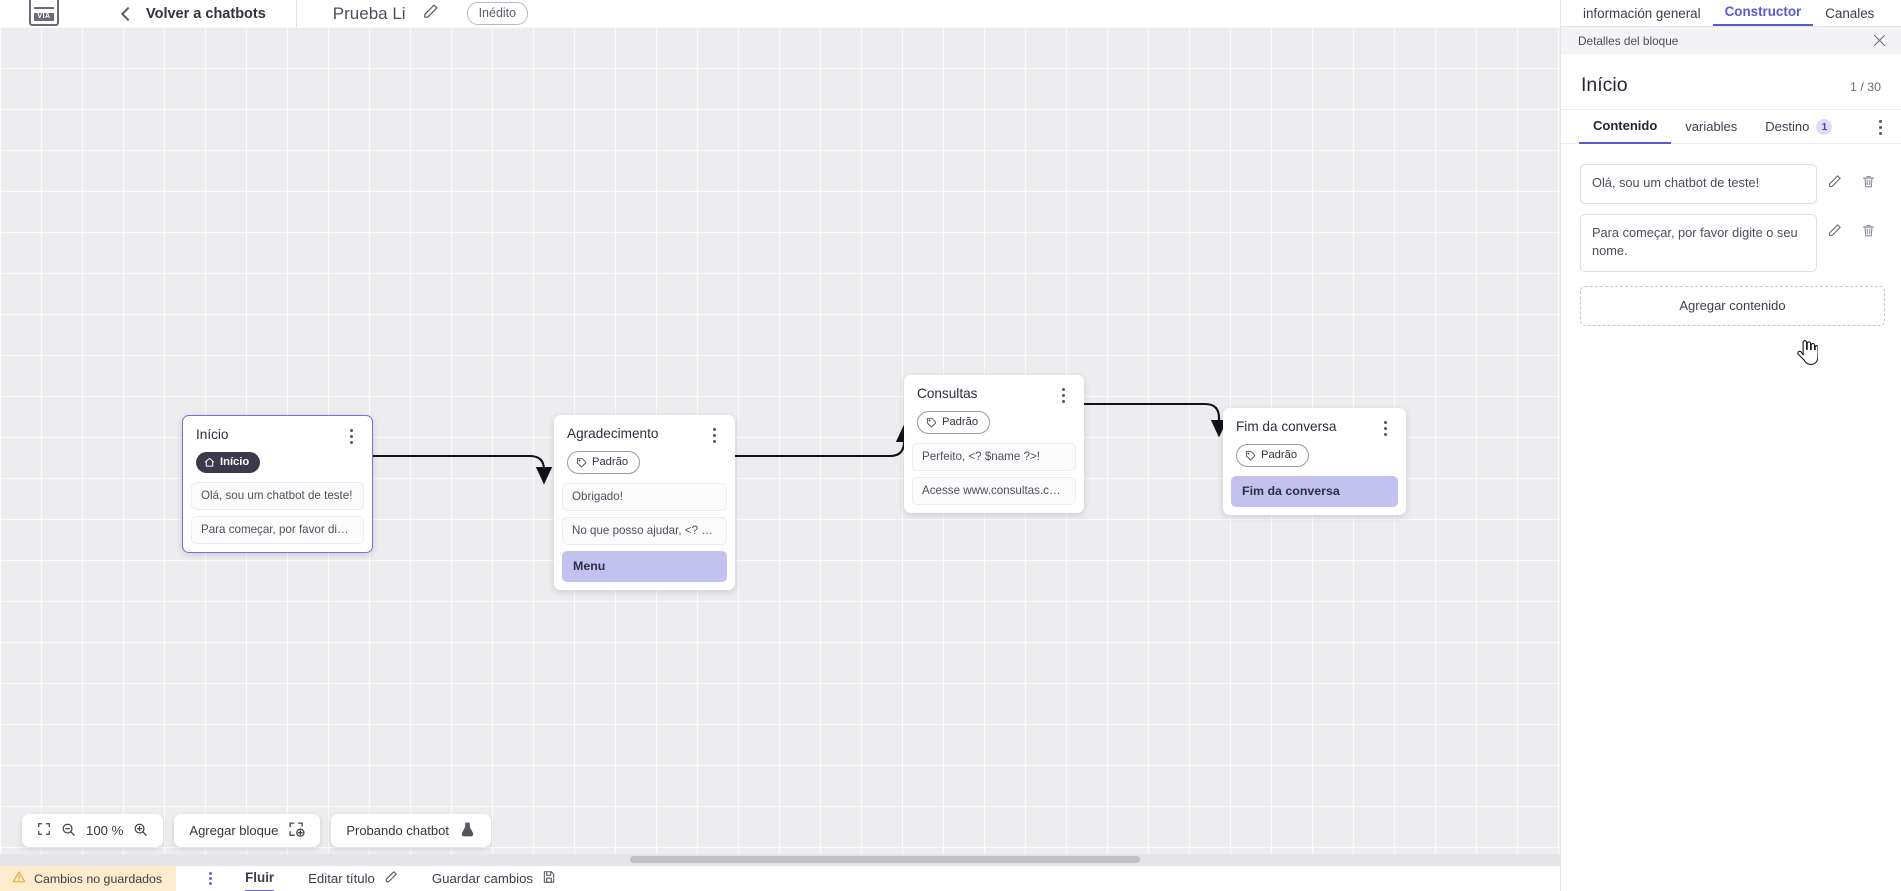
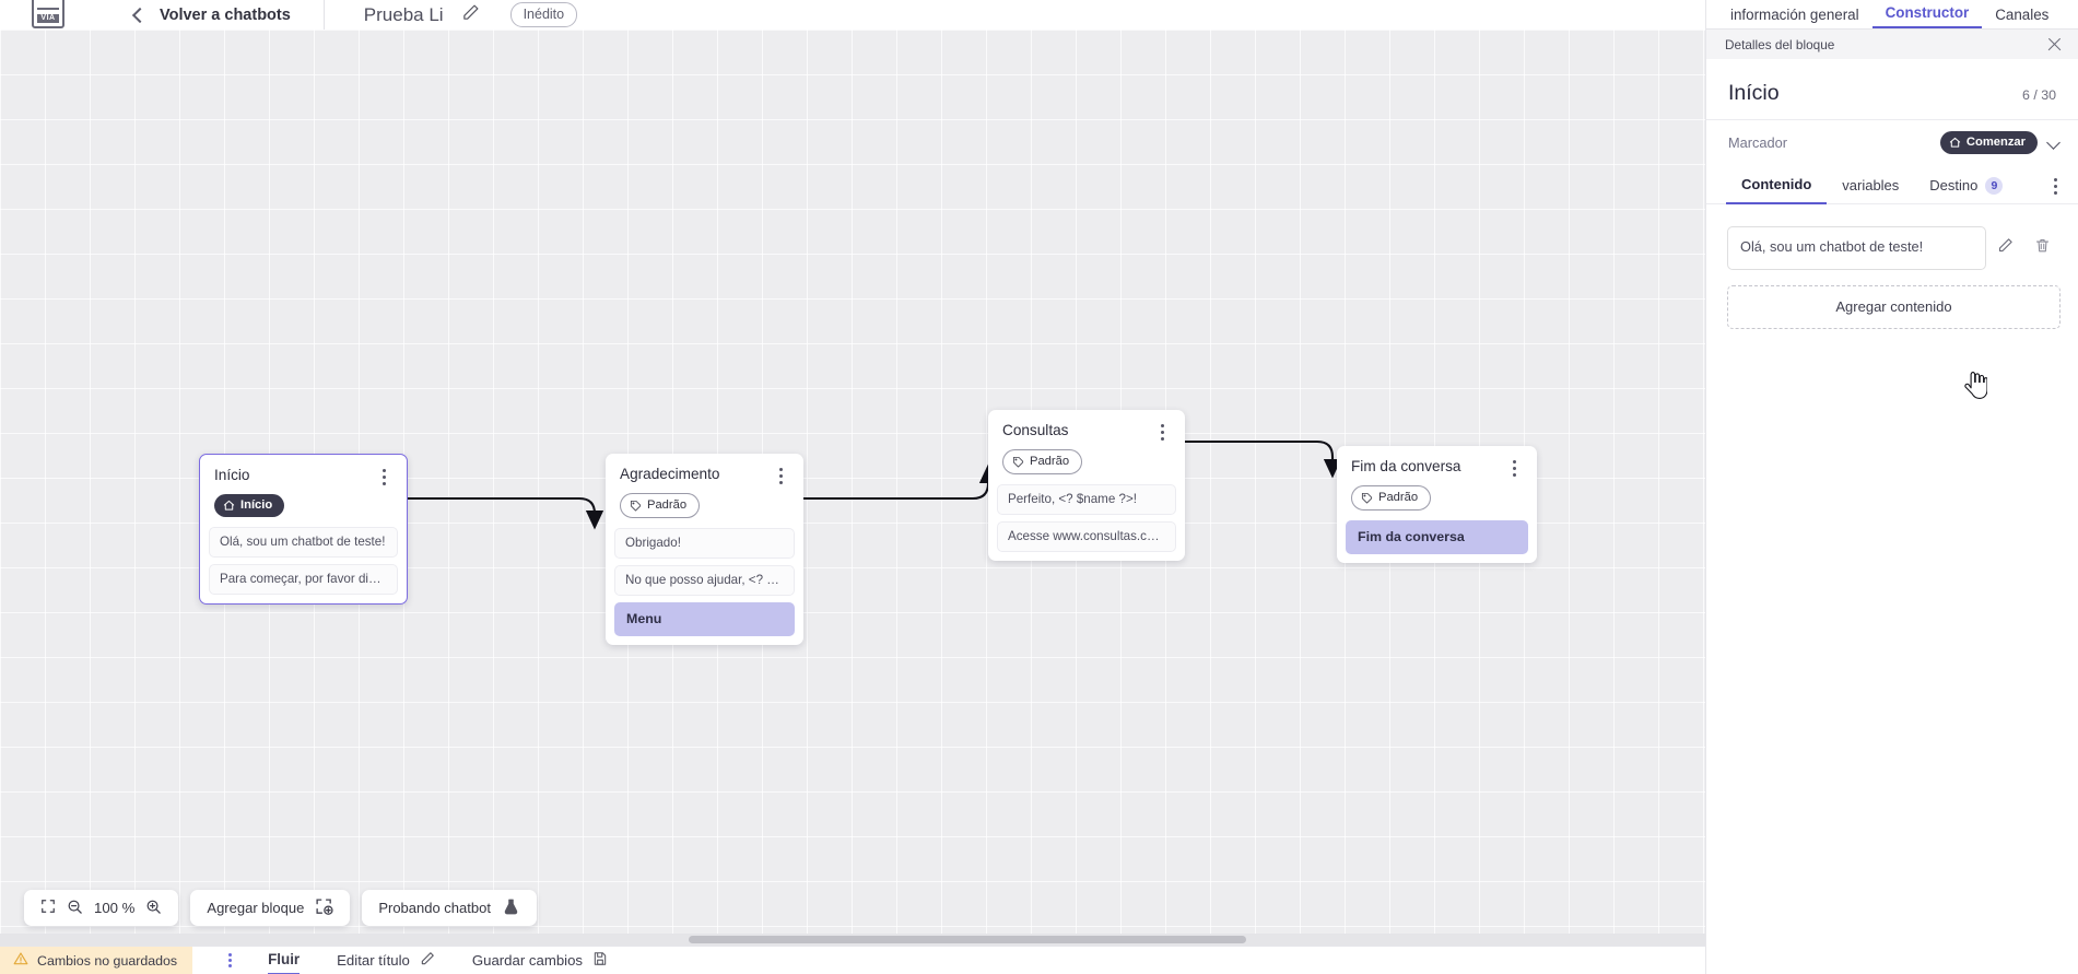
  Volver a chatbots
  Prueba Li
  Inédito
  Início
  Início
  Olá, sou um chatbot de teste!
  Para começar, por favor digite o
  Agradecimento
  Padrão
  Obrigado!
  No que posso ajudar, <? $nam
  Menu
  Consultas
  Padrão
  Perfeito, <? $name ?>!
  Acesse www.consultas.com p
  Fim da conversa
  Padrão
  Fim da conversa
  100 %
  Agregar bloque
  Probando chatbot
  Cambios no guardados
  Fluir
  Editar título
  Guardar cambios
  información general
  Constructor
  Canales
  Detalles del bloque
  Início
- 1 / 30
+ 6 / 30
+ Marcador
+ Comenzar
  Contenido
  variables
  Destino
- 1
+ 9
  Olá, sou um chatbot de teste!
- Para começar, por favor digite o seu nome.
  Agregar contenido
